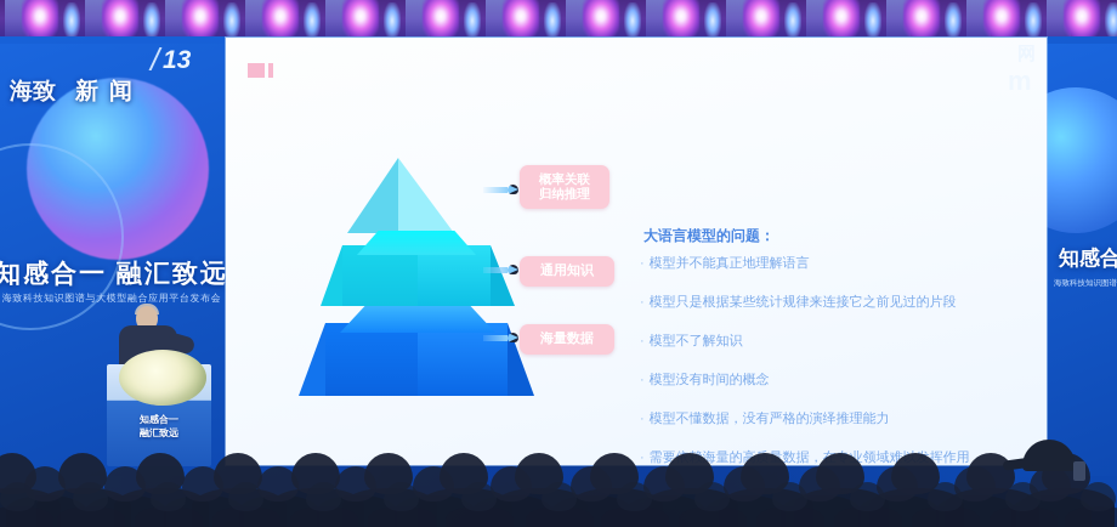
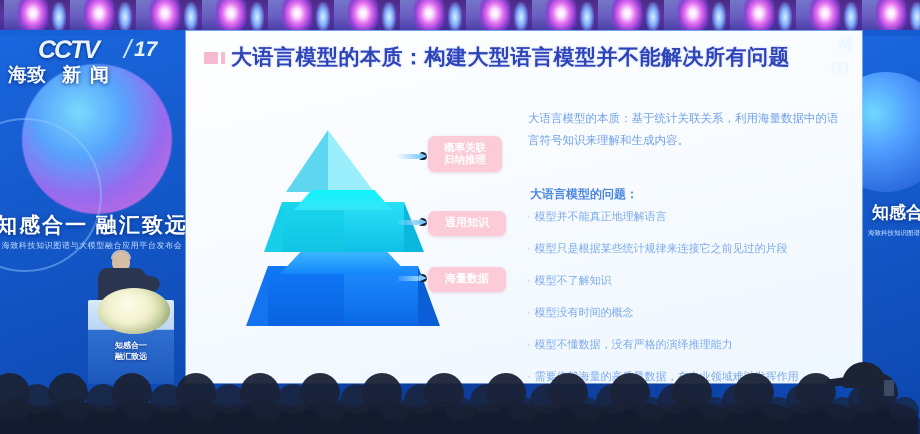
  知感合一 融汇致远
  海致科技知识图谱与大模型融合应用平台发布会
  知感合
+ 大语言模型的本质：构建大型语言模型并不能解决所有问题
  概率关联
  归纳推理
  通用知识
  海量数据
+ 大语言模型的本质：基于统计关联关系，利用海量数据中的语言符号知识来理解和生成内容。
  大语言模型的问题：
  · 模型并不能真正地理解语言
  · 模型只是根据某些统计规律来连接它之前见过的片段
  · 模型不了解知识
  · 模型没有时间的概念
  · 模型不懂数据，没有严格的演绎推理能力
+ CCTV
  /
- 13
+ 17
  新闻
  海致
  知感合一
  融汇致远
